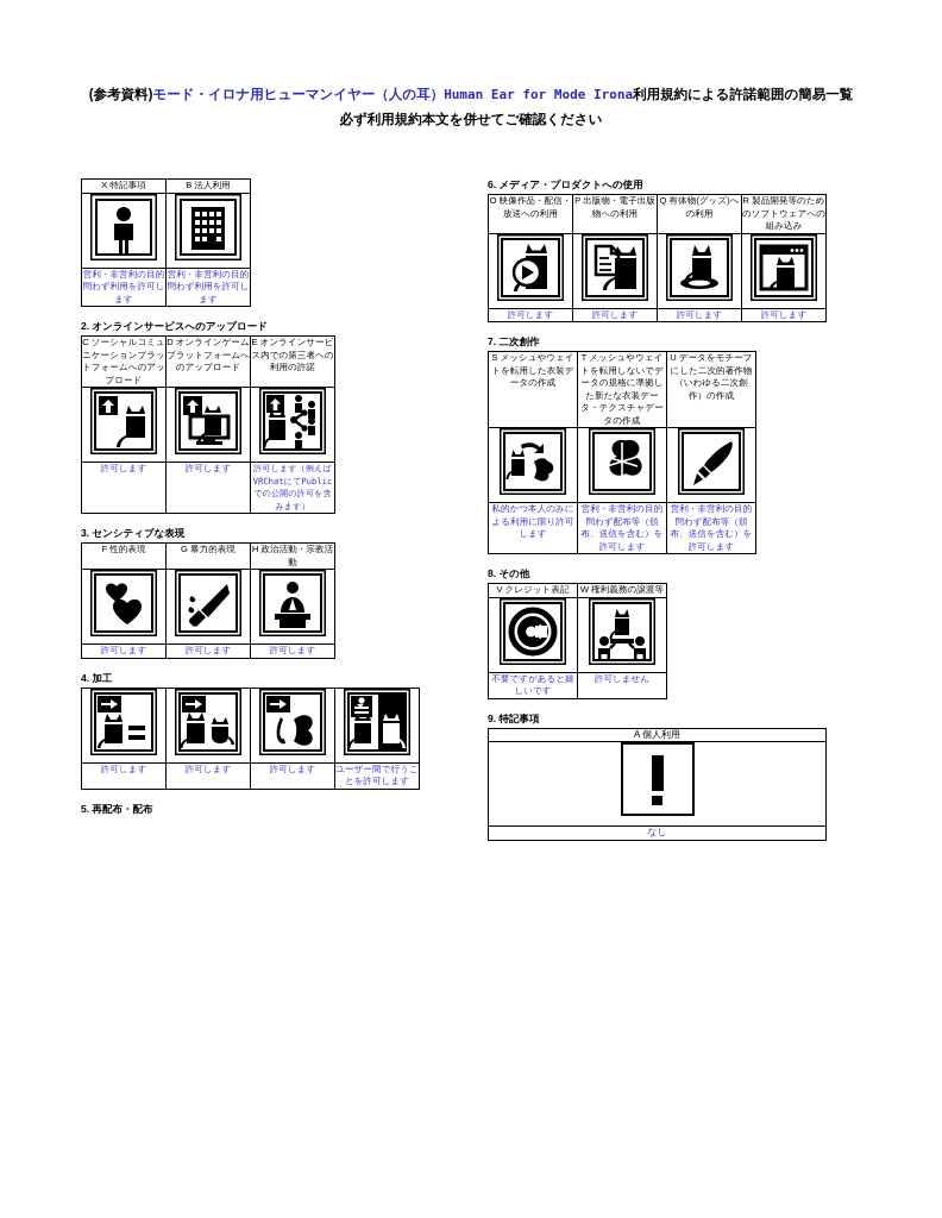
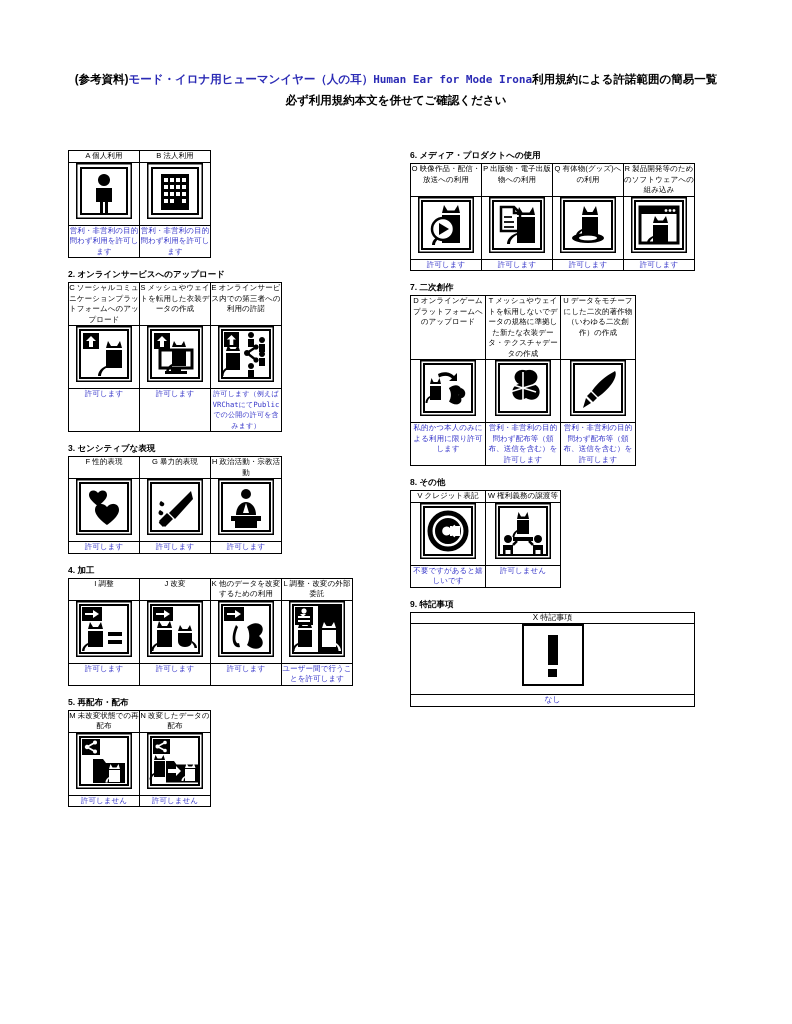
  (参考資料)モード・イロナ用ヒューマンイヤー（人の耳）Human Ear for Mode Irona利用規約による許諾範囲の簡易一覧
  必ず利用規約本文を併せてご確認ください
- X 特記事項	B 法人利用
+ A 個人利用	B 法人利用
  営利・非営利の目的問わず利用を許可します	営利・非営利の目的問わず利用を許可します
  2. オンラインサービスへのアップロード
- C ソーシャルコミュニケーションプラットフォームへのアップロード	D オンラインゲームプラットフォームへのアップロード	E オンラインサービス内での第三者への利用の許諾
+ C ソーシャルコミュニケーションプラットフォームへのアップロード	S メッシュやウェイトを転用した衣装データの作成	E オンラインサービス内での第三者への利用の許諾
  許可します	許可します	許可します（例えばVRChatにてPublicでの公開の許可を含みます）
  3. センシティブな表現
  F 性的表現	G 暴力的表現	H 政治活動・宗教活動
  許可します	許可します	許可します
  4. 加工
+ I 調整	J 改変	K 他のデータを改変するための利用	L 調整・改変の外部委託
  許可します	許可します	許可します	ユーザー間で行うことを許可します
  5. 再配布・配布
+ M 未改変状態での再配布	N 改変したデータの配布
+ 許可しません	許可しません
  6. メディア・プロダクトへの使用
  O 映像作品・配信・放送への利用	P 出版物・電子出版物への利用	Q 有体物(グッズ)への利用	R 製品開発等のためのソフトウェアへの組み込み
  許可します	許可します	許可します	許可します
  7. 二次創作
- S メッシュやウェイトを転用した衣装データの作成	T メッシュやウェイトを転用しないでデータの規格に準拠した新たな衣装データ・テクスチャデータの作成	U データをモチーフにした二次的著作物（いわゆる二次創作）の作成
+ D オンラインゲームプラットフォームへのアップロード	T メッシュやウェイトを転用しないでデータの規格に準拠した新たな衣装データ・テクスチャデータの作成	U データをモチーフにした二次的著作物（いわゆる二次創作）の作成
  私的かつ本人のみによる利用に限り許可します	営利・非営利の目的問わず配布等（頒布、送信を含む）を許可します	営利・非営利の目的問わず配布等（頒布、送信を含む）を許可します
  8. その他
  V クレジット表記	W 権利義務の譲渡等
  不要ですがあると嬉しいです	許可しません
  9. 特記事項
- A 個人利用
+ X 特記事項
  なし
